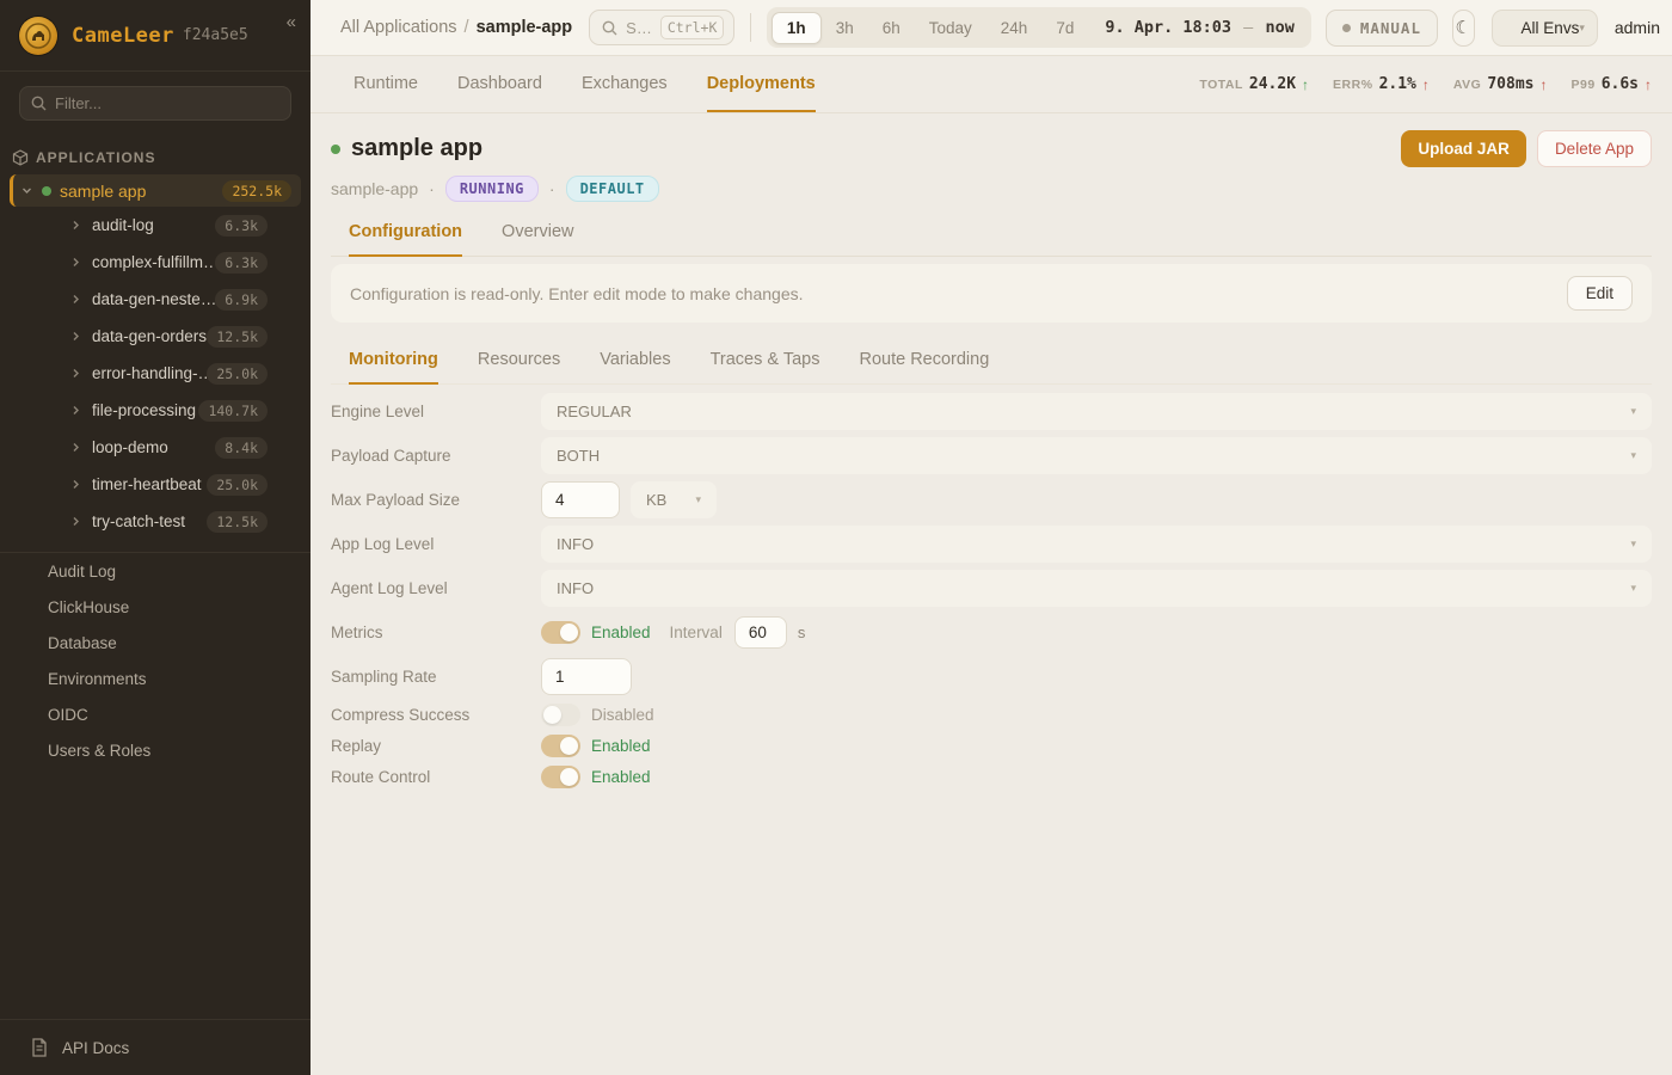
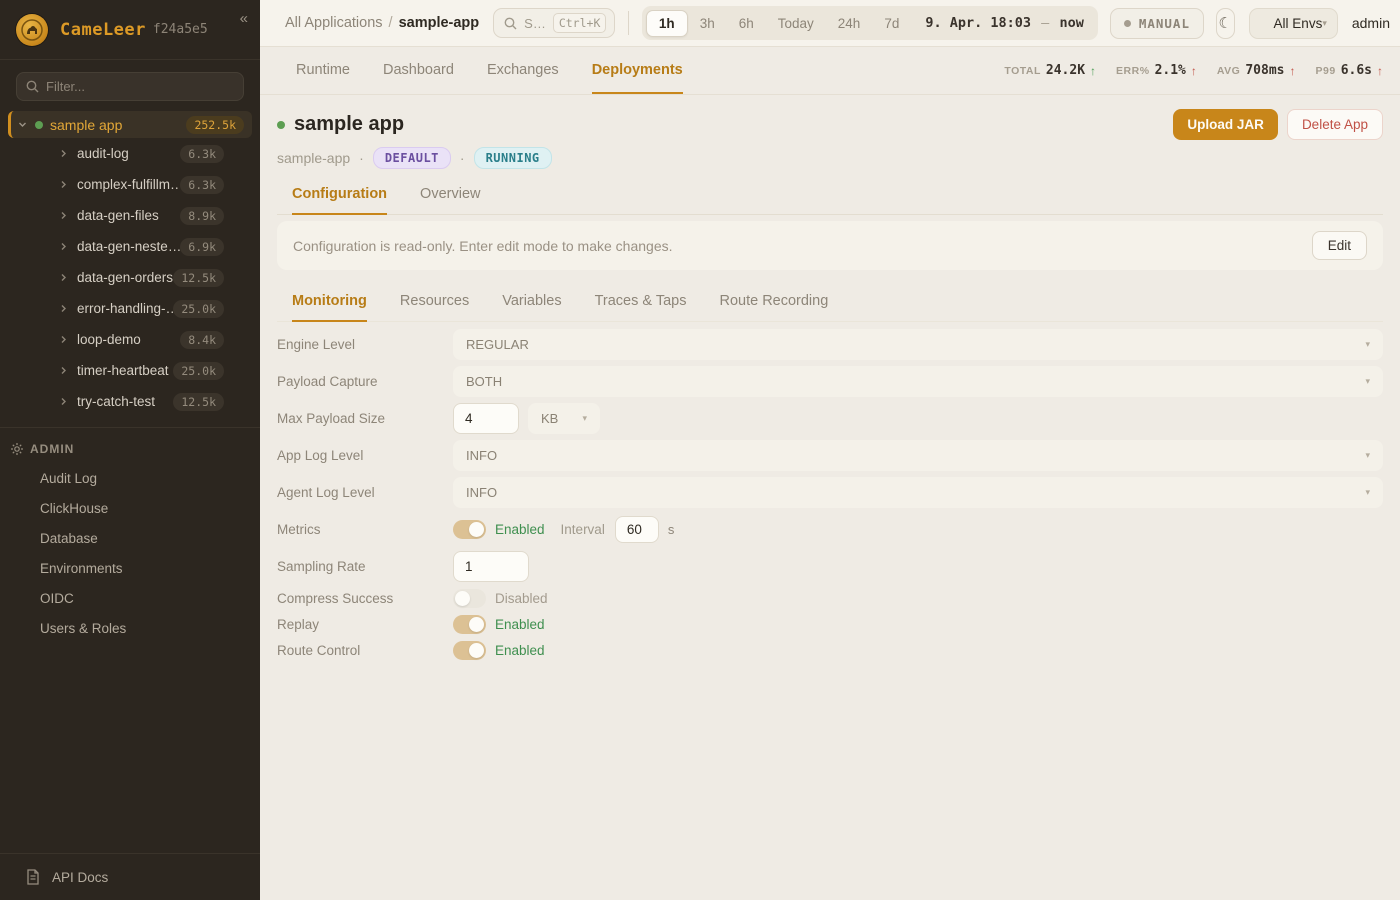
  CameLeer
  f24a5e5
  «
  Filter...
- APPLICATIONS
  sample app
  252.5k
  audit-log
  6.3k
  complex-fulfillm…
  6.3k
+ data-gen-files
+ 8.9k
  data-gen-neste…
  6.9k
  data-gen-orders
  12.5k
  error-handling-…
  25.0k
- file-processing
- 140.7k
  loop-demo
  8.4k
  timer-heartbeat
  25.0k
  try-catch-test
  12.5k
+ ADMIN
  Audit Log
  ClickHouse
  Database
  Environments
  OIDC
  Users & Roles
  API Docs
  All Applications
  /
  sample-app
  S…
  Ctrl+K
  1h
  3h
  6h
  Today
  24h
  7d
  9. Apr. 18:03 — now
  MANUAL
  ☾
  All Envs
  ▾
  admin
  Runtime
  Dashboard
  Exchanges
  Deployments
  TOTAL
  24.2K
  ↑
  ERR%
  2.1%
  ↑
  AVG
  708ms
  ↑
  P99
  6.6s
  ↑
  sample app
  Upload JAR
  Delete App
  sample-app
  ·
- RUNNING
+ DEFAULT
  ·
- DEFAULT
+ RUNNING
  Configuration
  Overview
  Configuration is read-only. Enter edit mode to make changes.
  Edit
  Monitoring
  Resources
  Variables
  Traces & Taps
  Route Recording
  Engine Level
  REGULAR
  ▾
  Payload Capture
  BOTH
  ▾
  Max Payload Size
  4
  KB
  ▾
  App Log Level
  INFO
  ▾
  Agent Log Level
  INFO
  ▾
  Metrics
  Enabled
  Interval
  60
  s
  Sampling Rate
  1
  Compress Success
  Disabled
  Replay
  Enabled
  Route Control
  Enabled
